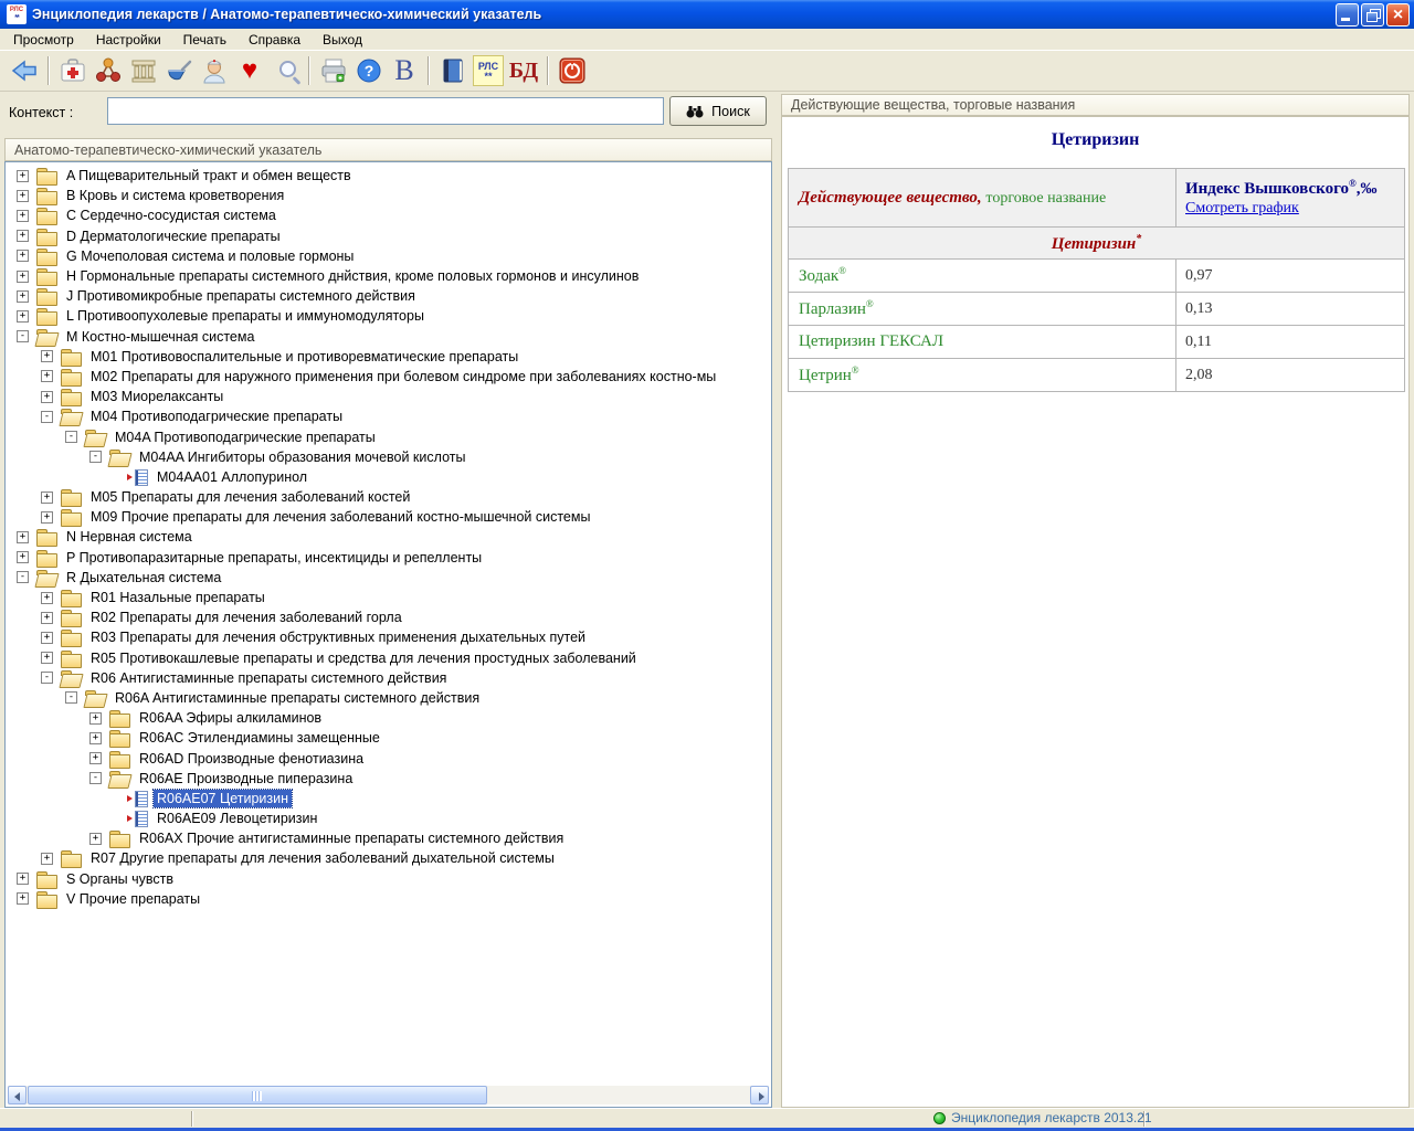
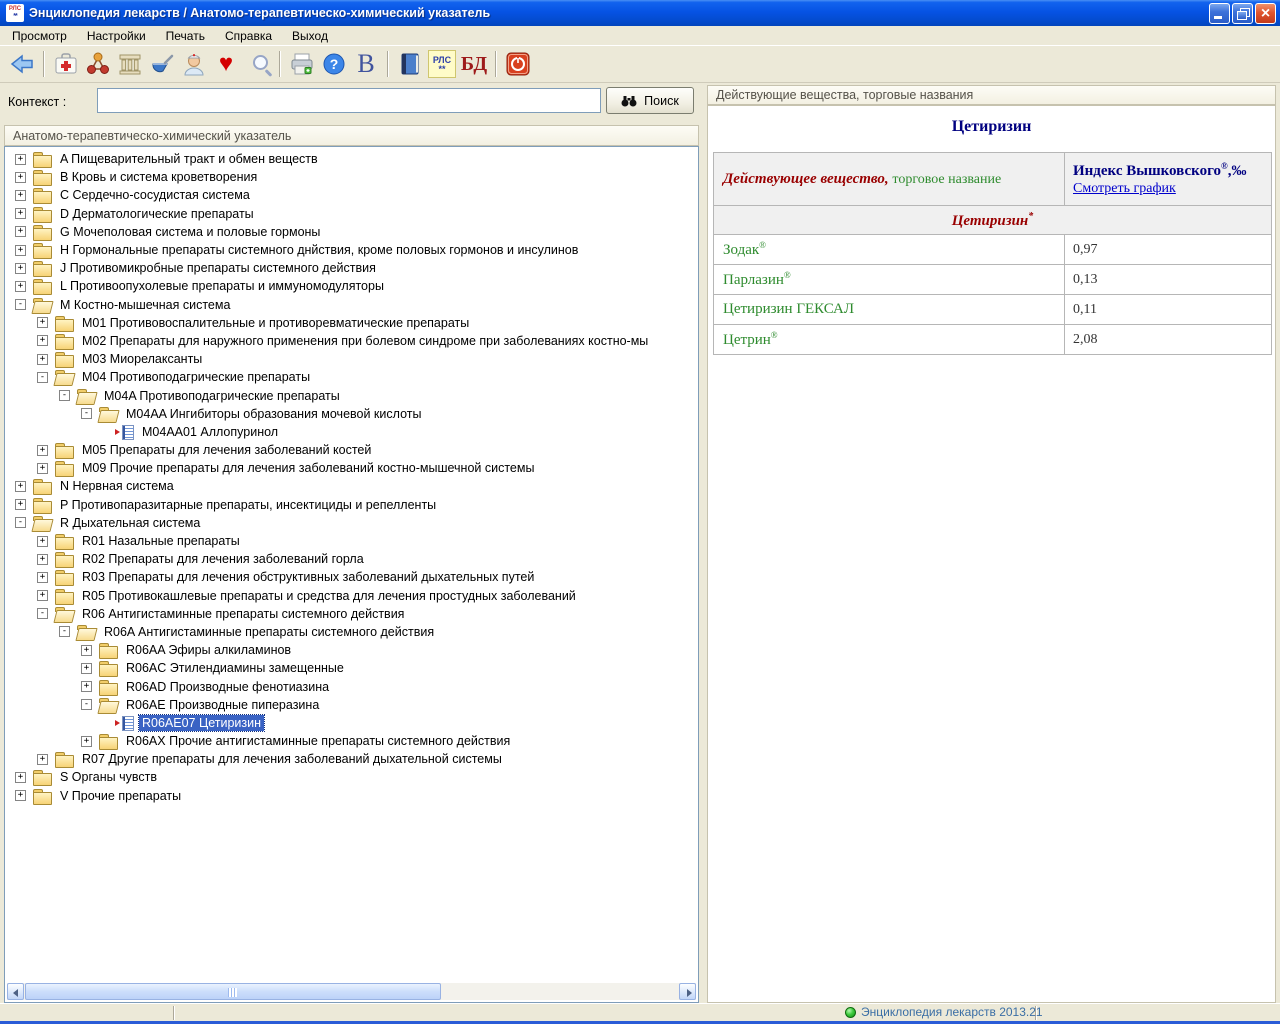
  Энциклопедия лекарств / Анатомо-терапевтическо-химический указатель
  Просмотр
  Настройки
  Печать
  Справка
  Выход
  ♥
  ?
  В
  РЛС
  **
  БД
  Контекст :
  Поиск
  Анатомо-терапевтическо-химический указатель
  +
  A Пищеварительный тракт и обмен веществ
  +
  B Кровь и система кроветворения
  +
  C Сердечно-сосудистая система
  +
  D Дерматологические препараты
  +
  G Мочеполовая система и половые гормоны
  +
  H Гормональные препараты системного днйствия, кроме половых гормонов и инсулинов
  +
  J Противомикробные препараты системного действия
  +
  L Противоопухолевые препараты и иммуномодуляторы
  -
  M Костно-мышечная система
  +
  M01 Противовоспалительные и противоревматические препараты
  +
  M02 Препараты для наружного применения при болевом синдроме при заболеваниях костно-мы
  +
  M03 Миорелаксанты
  -
  M04 Противоподагрические препараты
  -
  M04A Противоподагрические препараты
  -
  M04AA Ингибиторы образования мочевой кислоты
  M04AA01 Аллопуринол
  +
  M05 Препараты для лечения заболеваний костей
  +
  M09 Прочие препараты для лечения заболеваний костно-мышечной системы
  +
  N Нервная система
  +
  P Противопаразитарные препараты, инсектициды и репелленты
  -
  R Дыхательная система
  +
  R01 Назальные препараты
  +
  R02 Препараты для лечения заболеваний горла
  +
- R03 Препараты для лечения обструктивных применения дыхательных путей
+ R03 Препараты для лечения обструктивных заболеваний дыхательных путей
  +
  R05 Противокашлевые препараты и средства для лечения простудных заболеваний
  -
  R06 Антигистаминные препараты системного действия
  -
  R06A Антигистаминные препараты системного действия
  +
  R06AA Эфиры алкиламинов
  +
  R06AC Этилендиамины замещенные
  +
  R06AD Производные фенотиазина
  -
  R06AE Производные пиперазина
  R06AE07 Цетиризин
- R06AE09 Левоцетиризин
  +
  R06AX Прочие антигистаминные препараты системного действия
  +
  R07 Другие препараты для лечения заболеваний дыхательной системы
  +
  S Органы чувств
  +
  V Прочие препараты
  Действующие вещества, торговые названия
  Цетиризин
  Действующее вещество, торговое название	Индекс Вышковского®,‰ Смотреть график
  Цетиризин*
  Зодак®	0,97
  Парлазин®	0,13
  Цетиризин ГЕКСАЛ	0,11
  Цетрин®	2,08
  Энциклопедия лекарств 2013.21
